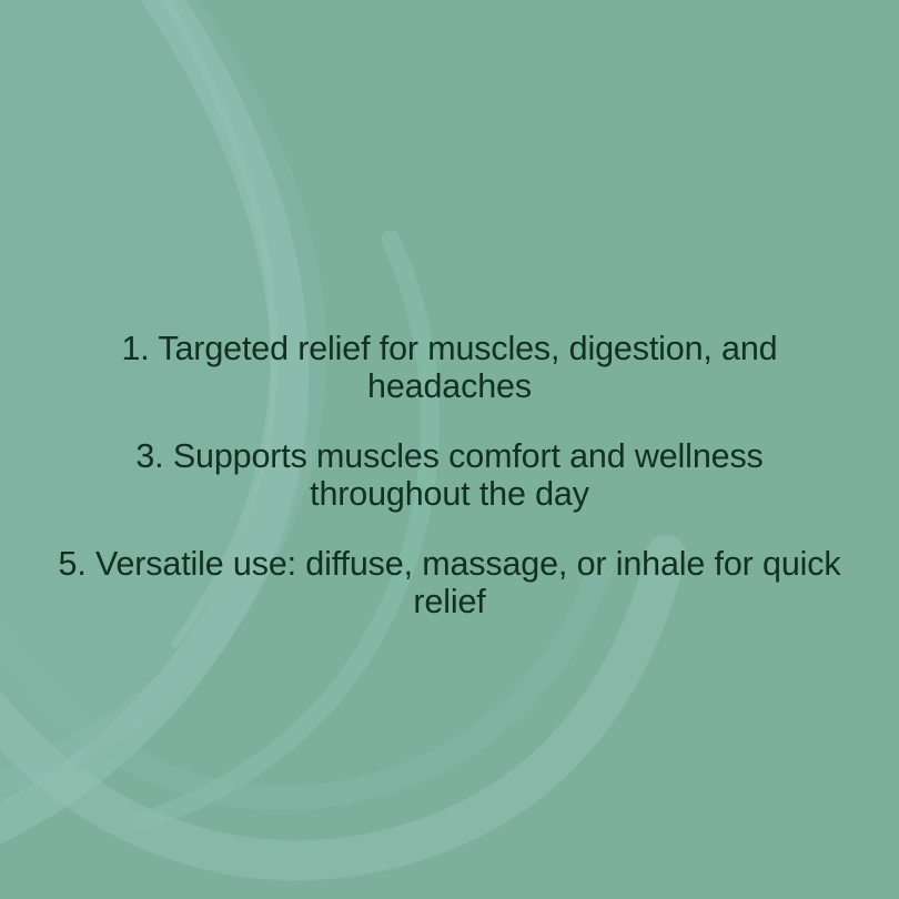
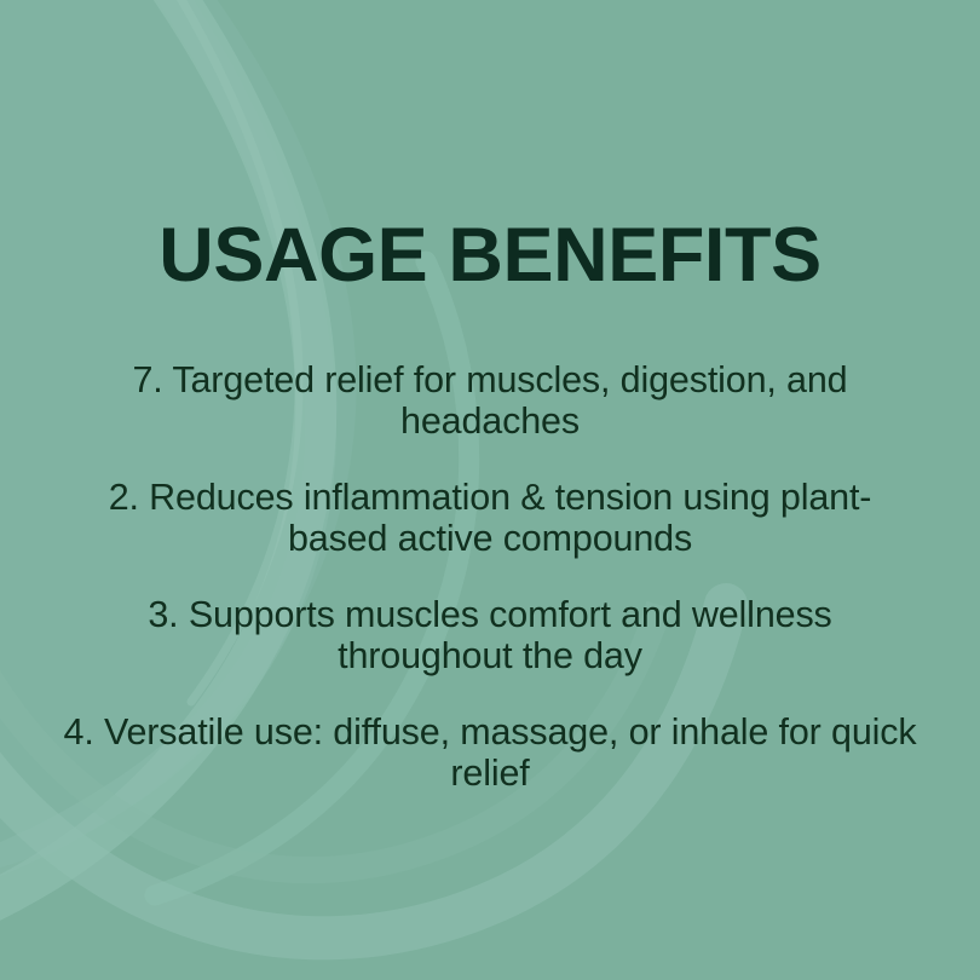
+ USAGE BENEFITS
- 1. Targeted relief for muscles, digestion, and headaches
+ 7. Targeted relief for muscles, digestion, and headaches
+ 2. Reduces inflammation & tension using plant-based active compounds
  3. Supports muscles comfort and wellness throughout the day
- 5. Versatile use: diffuse, massage, or inhale for quick relief
+ 4. Versatile use: diffuse, massage, or inhale for quick relief
